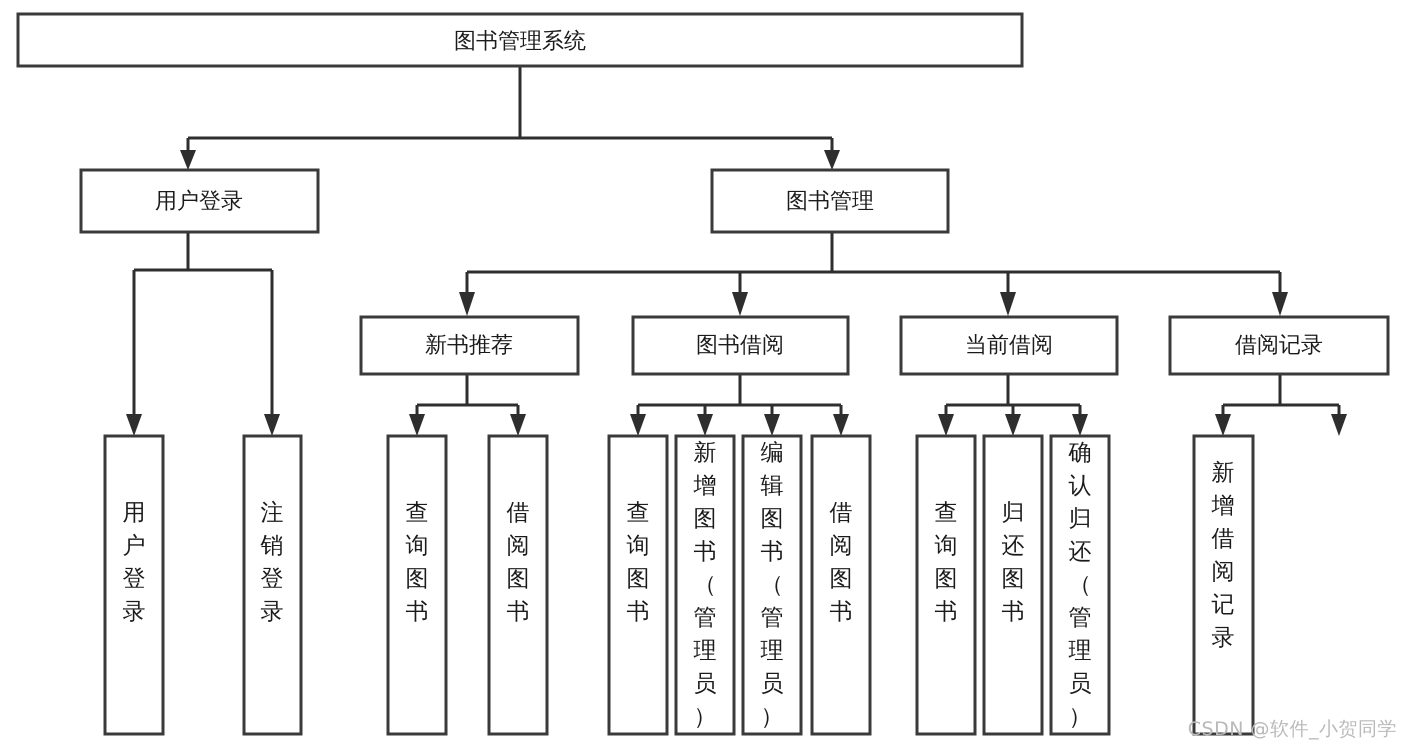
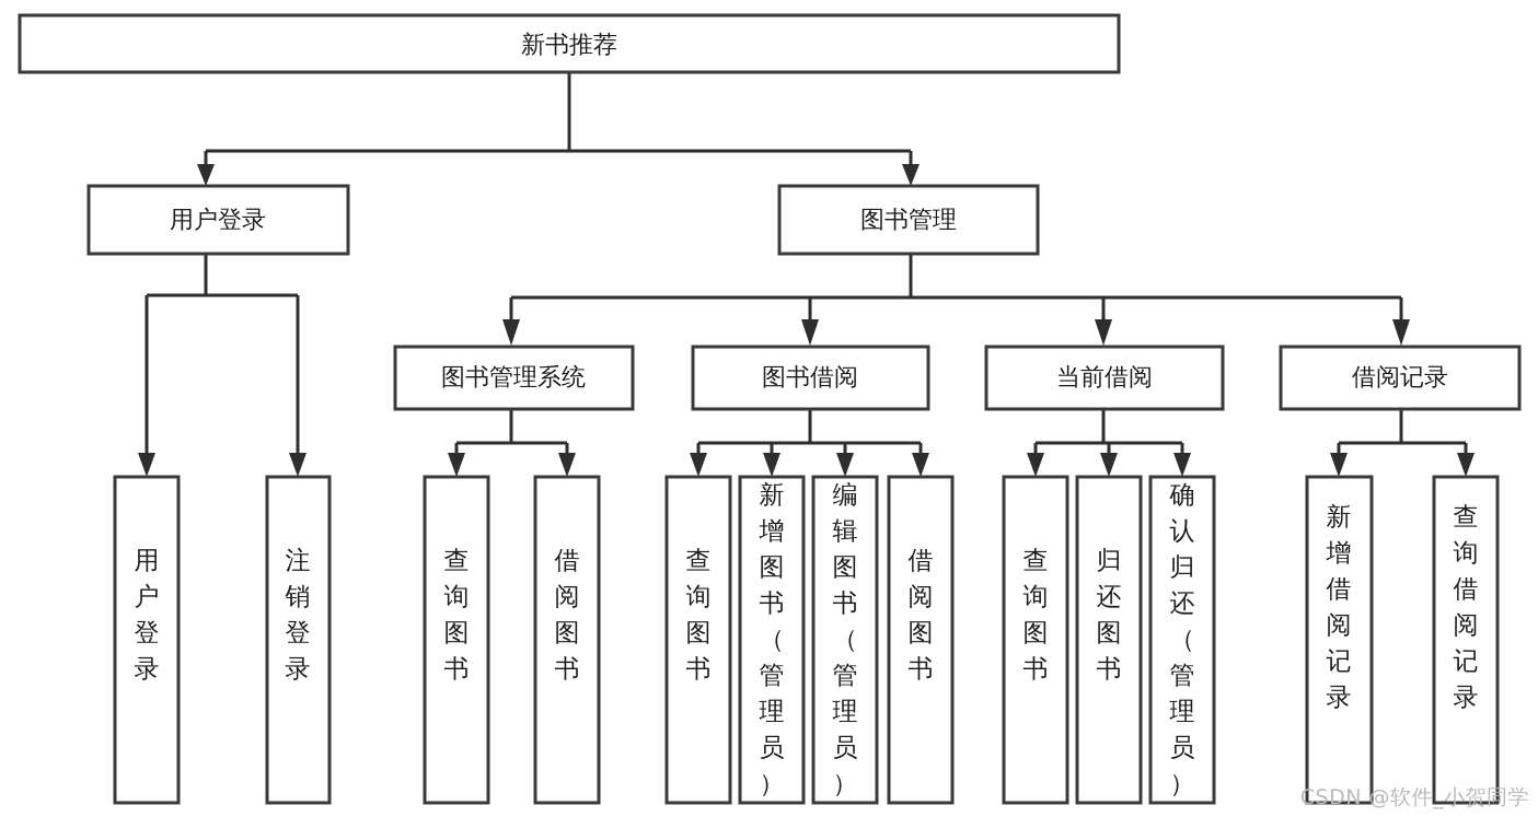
- 图书管理系统
+ 新书推荐
  用户登录
  图书管理
- 新书推荐
+ 图书管理系统
  图书借阅
  当前借阅
  借阅记录
  用户登录
  注销登录
  查询图书
  借阅图书
  查询图书
  新增图书（管理员）
  编辑图书（管理员）
  借阅图书
  查询图书
  归还图书
  确认归还（管理员）
  新增借阅记录
+ 查询借阅记录
  CSDN @软件_小贺同学
